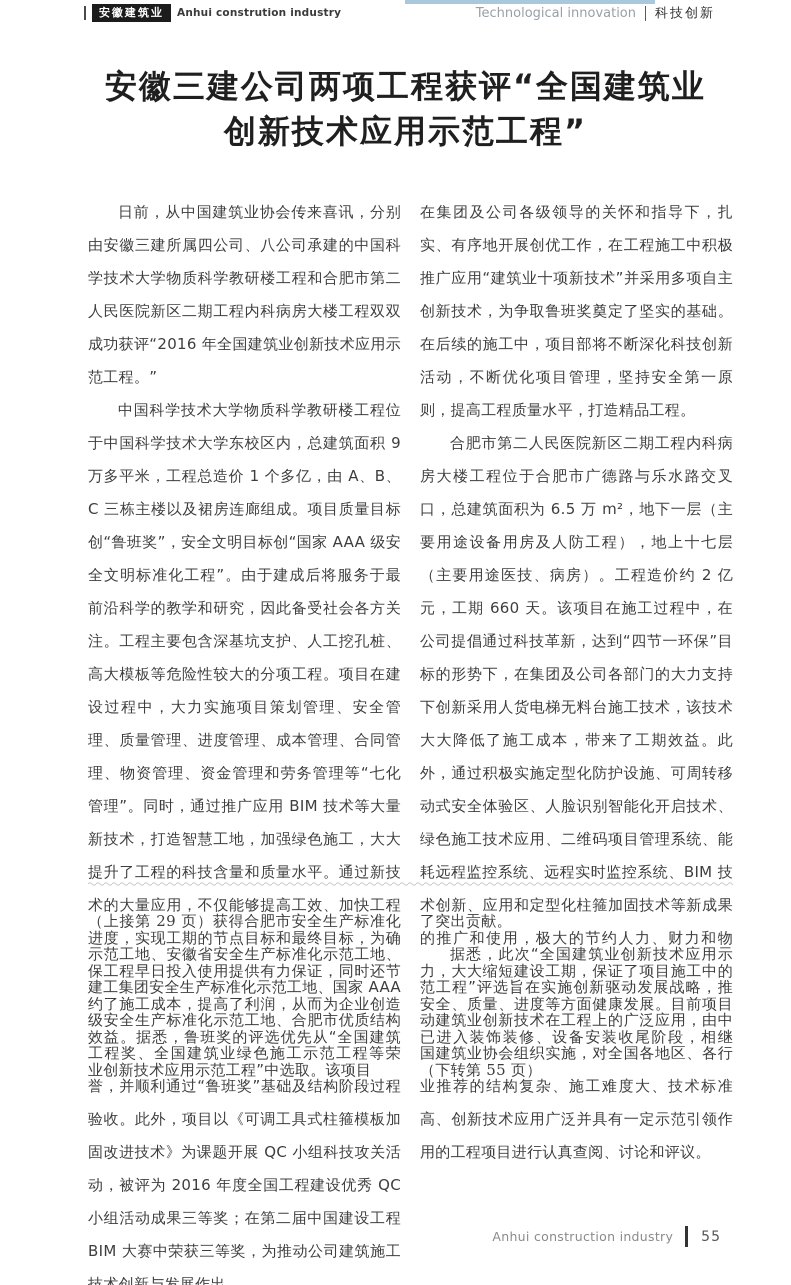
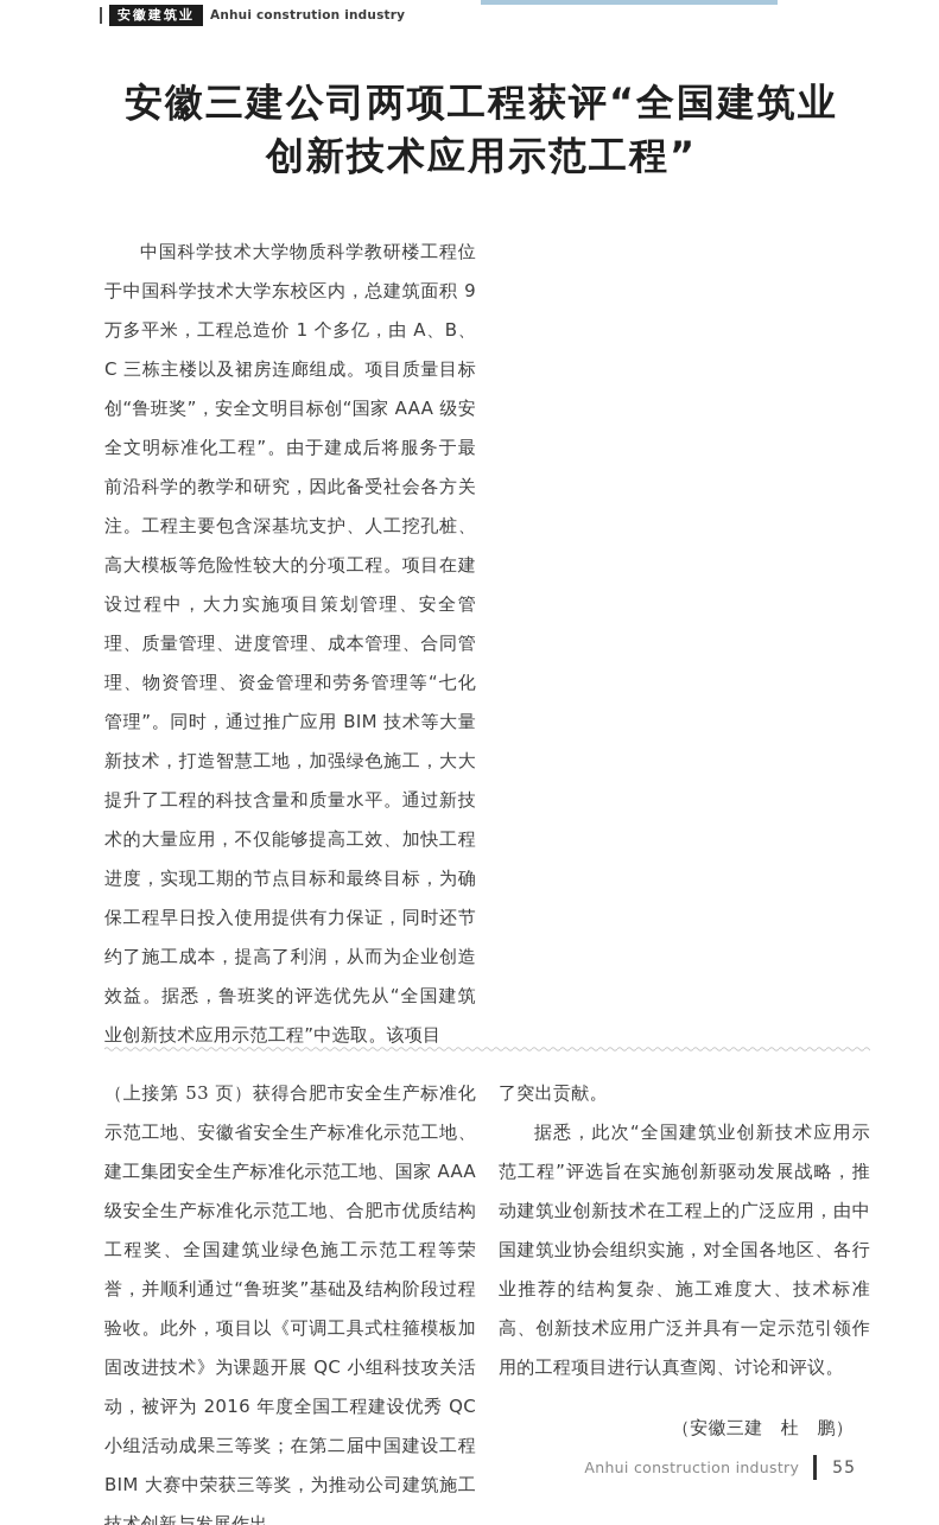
  安徽建筑业
  Anhui constrution industry
- Technological innovation
- 科技创新
  安徽三建公司两项工程获评“全国建筑业
  创新技术应用示范工程”
- 日前，从中国建筑业协会传来喜讯，分别由安徽三建所属四公司、八公司承建的中国科学技术大学物质科学教研楼工程和合肥市第二人民医院新区二期工程内科病房大楼工程双双成功获评“2016 年全国建筑业创新技术应用示范工程。”
  中国科学技术大学物质科学教研楼工程位于中国科学技术大学东校区内，总建筑面积 9 万多平米，工程总造价 1 个多亿，由 A、B、C 三栋主楼以及裙房连廊组成。项目质量目标创“鲁班奖”，安全文明目标创“国家 AAA 级安全文明标准化工程”。由于建成后将服务于最前沿科学的教学和研究，因此备受社会各方关注。工程主要包含深基坑支护、人工挖孔桩、高大模板等危险性较大的分项工程。项目在建设过程中，大力实施项目策划管理、安全管理、质量管理、进度管理、成本管理、合同管理、物资管理、资金管理和劳务管理等“七化管理”。同时，通过推广应用 BIM 技术等大量新技术，打造智慧工地，加强绿色施工，大大提升了工程的科技含量和质量水平。通过新技术的大量应用，不仅能够提高工效、加快工程进度，实现工期的节点目标和最终目标，为确保工程早日投入使用提供有力保证，同时还节约了施工成本，提高了利润，从而为企业创造效益。据悉，鲁班奖的评选优先从“全国建筑业创新技术应用示范工程”中选取。该项目
- 在集团及公司各级领导的关怀和指导下，扎实、有序地开展创优工作，在工程施工中积极推广应用“建筑业十项新技术”并采用多项自主创新技术，为争取鲁班奖奠定了坚实的基础。在后续的施工中，项目部将不断深化科技创新活动，不断优化项目管理，坚持安全第一原则，提高工程质量水平，打造精品工程。
- 合肥市第二人民医院新区二期工程内科病房大楼工程位于合肥市广德路与乐水路交叉口，总建筑面积为 6.5 万 m²，地下一层（主要用途设备用房及人防工程），地上十七层（主要用途医技、病房）。工程造价约 2 亿元，工期 660 天。该项目在施工过程中，在公司提倡通过科技革新，达到“四节一环保”目标的形势下，在集团及公司各部门的大力支持下创新采用人货电梯无料台施工技术，该技术大大降低了施工成本，带来了工期效益。此外，通过积极实施定型化防护设施、可周转移动式安全体验区、人脸识别智能化开启技术、绿色施工技术应用、二维码项目管理系统、能耗远程监控系统、远程实时监控系统、BIM 技术创新、应用和定型化柱箍加固技术等新成果的推广和使用，极大的节约人力、财力和物力，大大缩短建设工期，保证了项目施工中的安全、质量、进度等方面健康发展。目前项目已进入装饰装修、设备安装收尾阶段，相继（下转第 55 页）
- （上接第 29 页）获得合肥市安全生产标准化示范工地、安徽省安全生产标准化示范工地、建工集团安全生产标准化示范工地、国家 AAA 级安全生产标准化示范工地、合肥市优质结构工程奖、全国建筑业绿色施工示范工程等荣誉，并顺利通过“鲁班奖”基础及结构阶段过程验收。此外，项目以《可调工具式柱箍模板加固改进技术》为课题开展 QC 小组科技攻关活动，被评为 2016 年度全国工程建设优秀 QC 小组活动成果三等奖；在第二届中国建设工程 BIM 大赛中荣获三等奖，为推动公司建筑施工技术创新与发展作出
+ （上接第 53 页）获得合肥市安全生产标准化示范工地、安徽省安全生产标准化示范工地、建工集团安全生产标准化示范工地、国家 AAA 级安全生产标准化示范工地、合肥市优质结构工程奖、全国建筑业绿色施工示范工程等荣誉，并顺利通过“鲁班奖”基础及结构阶段过程验收。此外，项目以《可调工具式柱箍模板加固改进技术》为课题开展 QC 小组科技攻关活动，被评为 2016 年度全国工程建设优秀 QC 小组活动成果三等奖；在第二届中国建设工程 BIM 大赛中荣获三等奖，为推动公司建筑施工技术创新与发展作出
  了突出贡献。
  据悉，此次“全国建筑业创新技术应用示范工程”评选旨在实施创新驱动发展战略，推动建筑业创新技术在工程上的广泛应用，由中国建筑业协会组织实施，对全国各地区、各行业推荐的结构复杂、施工难度大、技术标准高、创新技术应用广泛并具有一定示范引领作用的工程项目进行认真查阅、讨论和评议。
+ （安徽三建 杜 鹏）
  Anhui construction industry
  55
